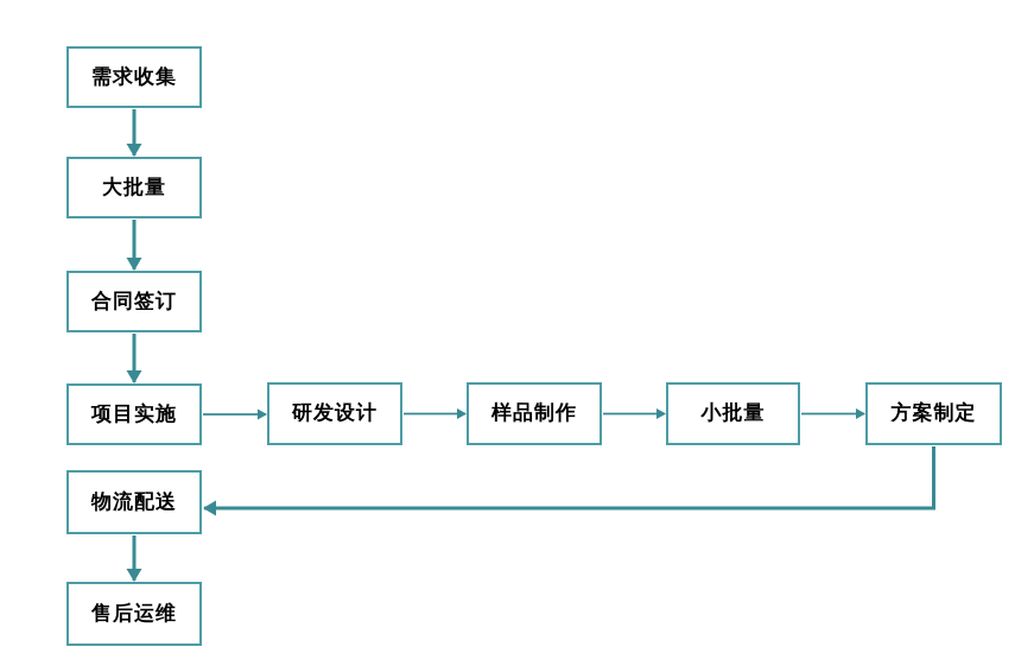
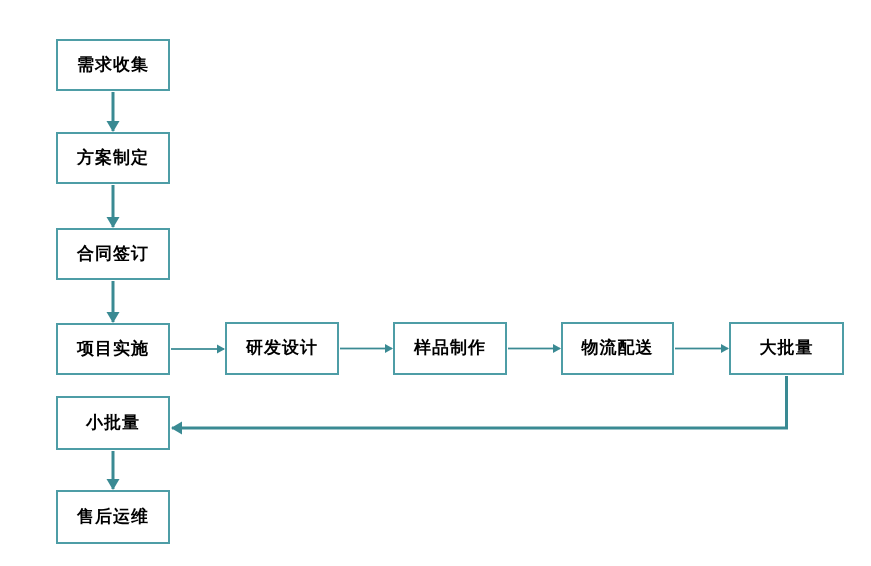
  需求收集
- 大批量
+ 方案制定
  合同签订
  项目实施
  研发设计
  样品制作
- 小批量
+ 物流配送
- 方案制定
+ 大批量
- 物流配送
+ 小批量
  售后运维
